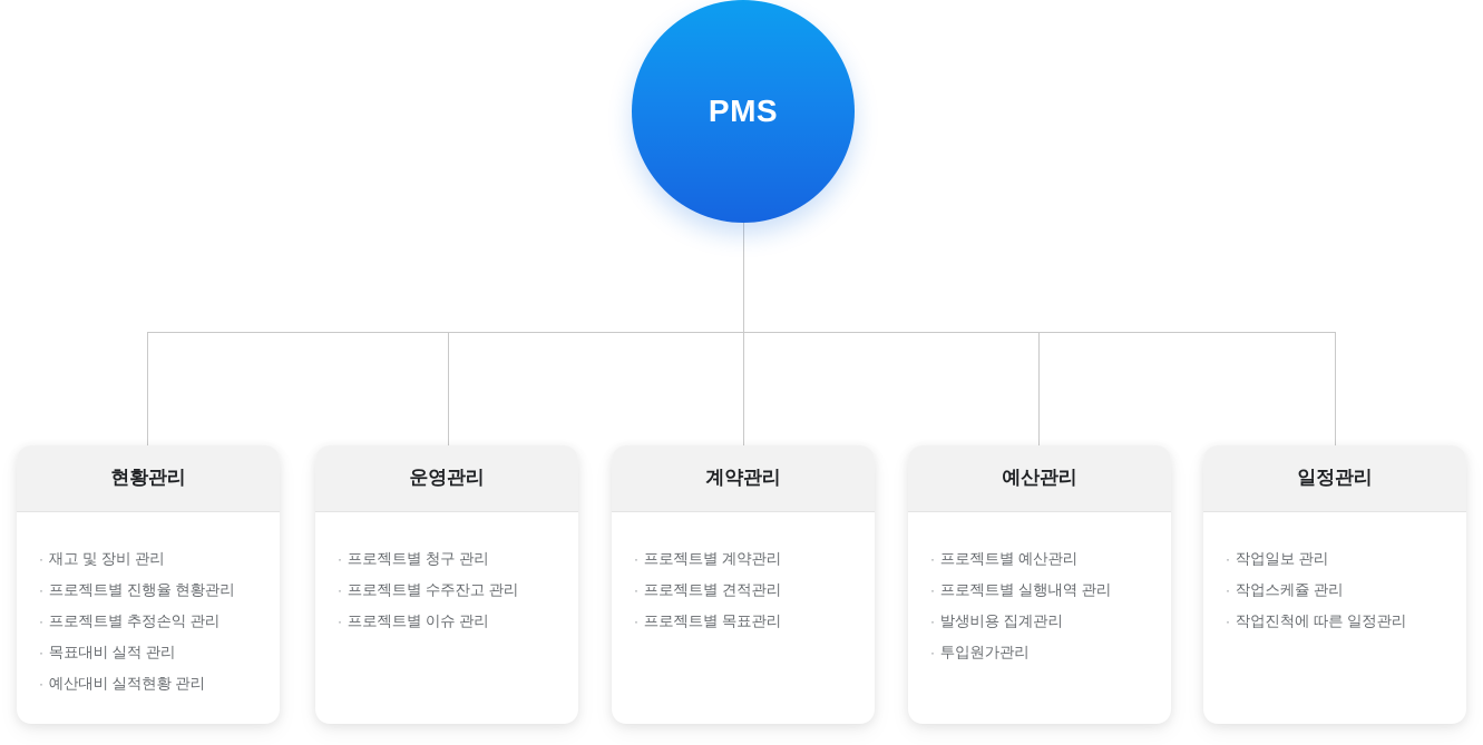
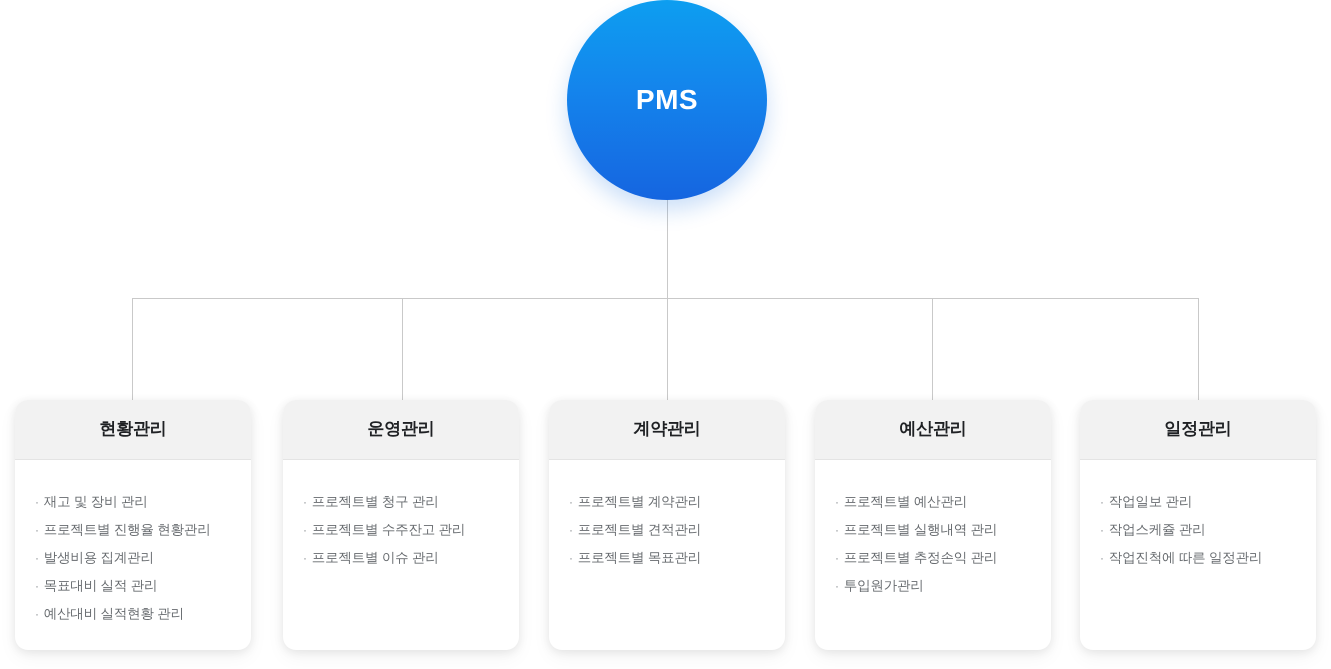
  PMS
  현황관리
  ·
  재고 및 장비 관리
  ·
  프로젝트별 진행율 현황관리
  ·
- 프로젝트별 추정손익 관리
+ 발생비용 집계관리
  ·
  목표대비 실적 관리
  ·
  예산대비 실적현황 관리
  운영관리
  ·
  프로젝트별 청구 관리
  ·
  프로젝트별 수주잔고 관리
  ·
  프로젝트별 이슈 관리
  계약관리
  ·
  프로젝트별 계약관리
  ·
  프로젝트별 견적관리
  ·
  프로젝트별 목표관리
  예산관리
  ·
  프로젝트별 예산관리
  ·
  프로젝트별 실행내역 관리
  ·
- 발생비용 집계관리
+ 프로젝트별 추정손익 관리
  ·
  투입원가관리
  일정관리
  ·
  작업일보 관리
  ·
  작업스케쥴 관리
  ·
  작업진척에 따른 일정관리
